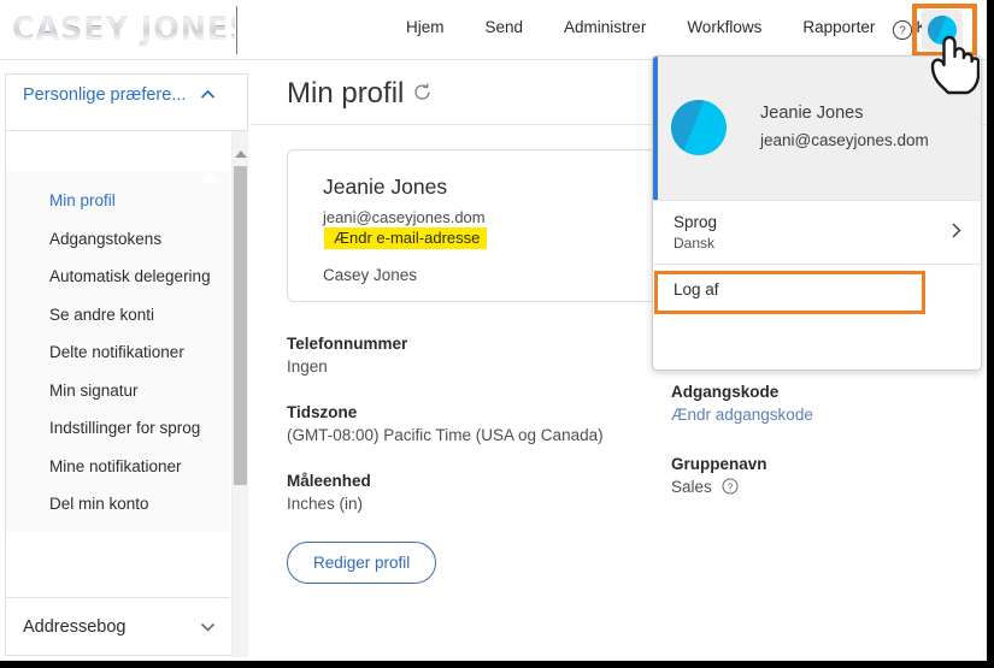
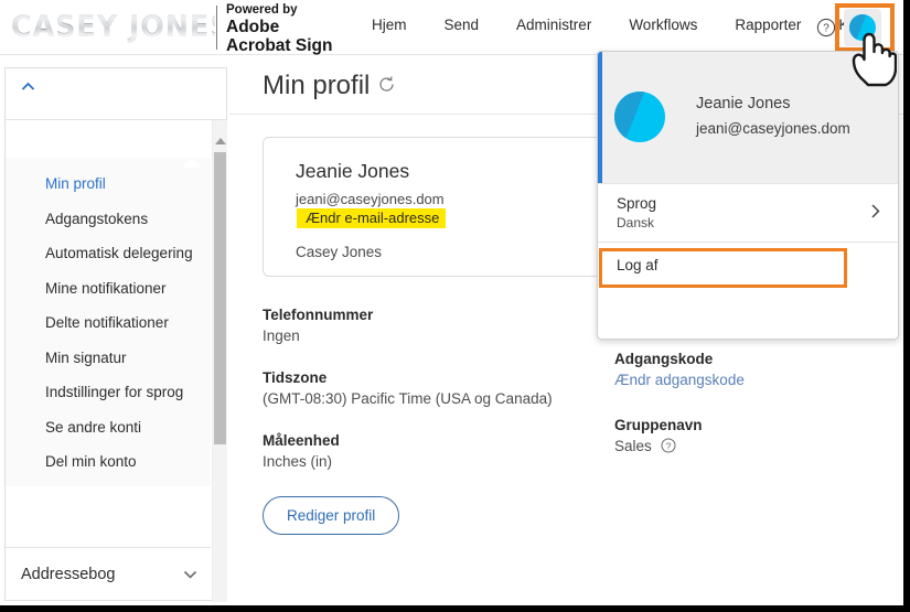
  CASEY JONES
+ Powered by
+ Adobe
+ Acrobat Sign
  Hjem
  Send
  Administrer
  Workflows
  Rapporter
  ?
- Personlige præfere...
  Min profil
  Adgangstokens
  Automatisk delegering
- Se andre konti
+ Mine notifikationer
  Delte notifikationer
  Min signatur
  Indstillinger for sprog
- Mine notifikationer
+ Se andre konti
  Del min konto
  Addressebog
  Min profil
  Jeanie Jones
  jeani@caseyjones.dom
  Ændr e-mail-adresse
  Casey Jones
  Telefonnummer
  Ingen
  Tidszone
- (GMT-08:00) Pacific Time (USA og Canada)
+ (GMT-08:30) Pacific Time (USA og Canada)
  Måleenhed
  Inches (in)
  Adgangskode
  Ændr adgangskode
  Gruppenavn
  Sales
  ?
  Rediger profil
  Jeanie Jones
  jeani@caseyjones.dom
  Sprog
  Dansk
  Log af
